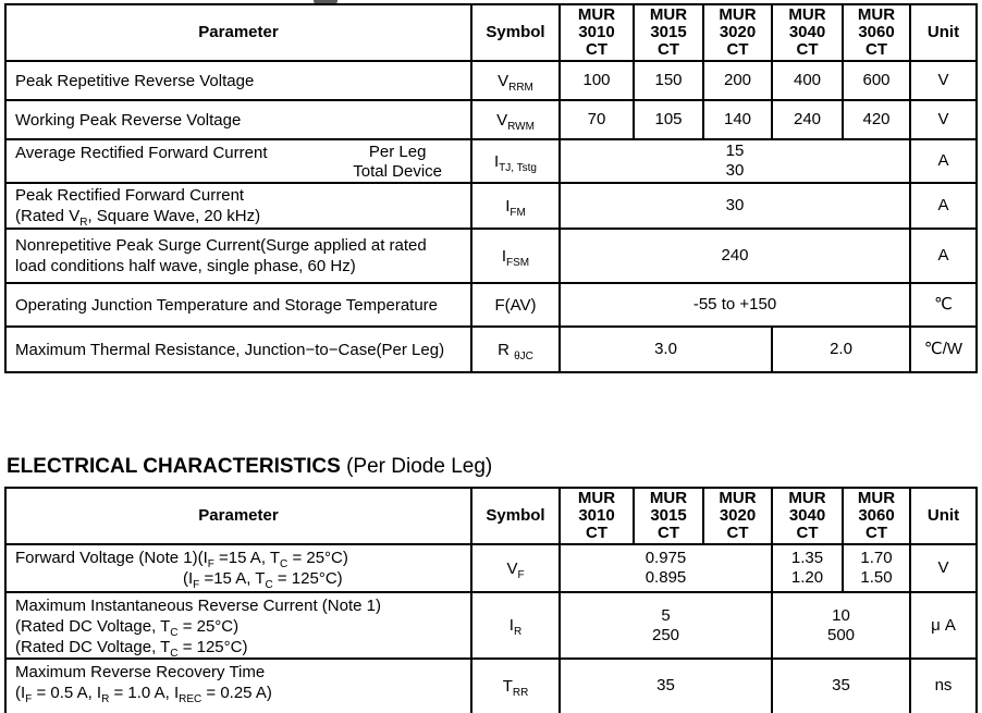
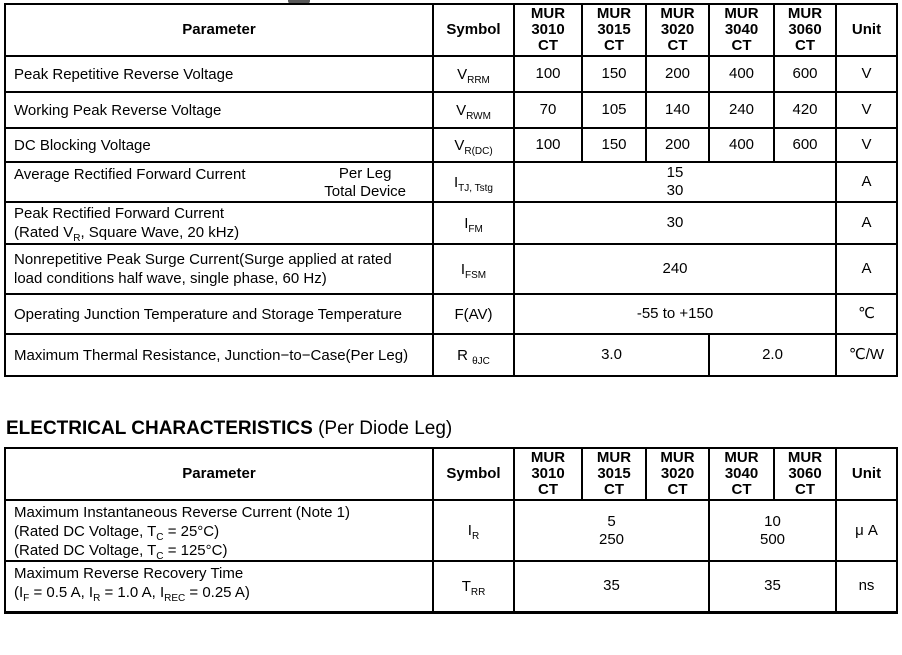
  Parameter	Symbol	MUR 3010 CT	MUR 3015 CT	MUR 3020 CT	MUR 3040 CT	MUR 3060 CT	Unit
  Peak Repetitive Reverse Voltage	VRRM	100	150	200	400	600	V
  Working Peak Reverse Voltage	VRWM	70	105	140	240	420	V
+ DC Blocking Voltage	VR(DC)	100	150	200	400	600	V
  Average Rectified Forward Current Per Leg Total Device	ITJ, Tstg	15 30	A
  Peak Rectified Forward Current (Rated VR, Square Wave, 20 kHz)	IFM	30	A
  Nonrepetitive Peak Surge Current(Surge applied at rated load conditions half wave, single phase, 60 Hz)	IFSM	240	A
  Operating Junction Temperature and Storage Temperature	F(AV)	-55 to +150	℃
  Maximum Thermal Resistance, Junction−to−Case(Per Leg)	R θJC	3.0	2.0	℃/W
  ELECTRICAL CHARACTERISTICS (Per Diode Leg)
  Parameter	Symbol	MUR 3010 CT	MUR 3015 CT	MUR 3020 CT	MUR 3040 CT	MUR 3060 CT	Unit
- Forward Voltage (Note 1)(IF =15 A, TC = 25°C) (IF =15 A, TC = 125°C)	VF	0.975 0.895	1.35 1.20	1.70 1.50	V
  Maximum Instantaneous Reverse Current (Note 1) (Rated DC Voltage, TC = 25°C) (Rated DC Voltage, TC = 125°C)	IR	5 250	10 500	μ A
  Maximum Reverse Recovery Time (IF = 0.5 A, IR = 1.0 A, IREC = 0.25 A)	TRR	35	35	ns
